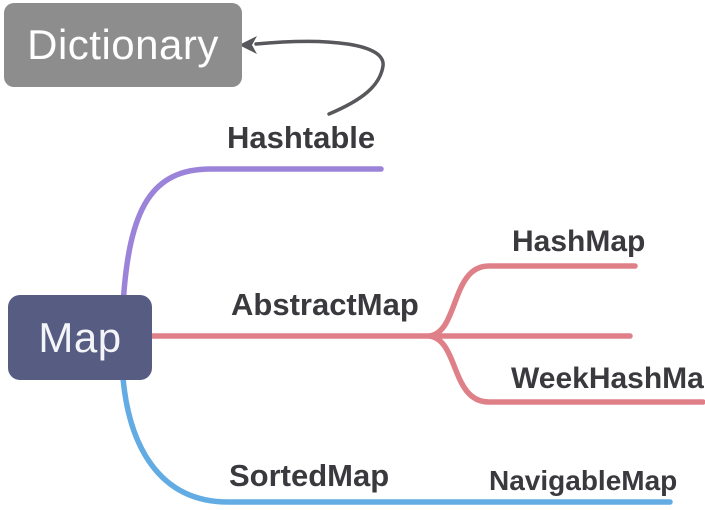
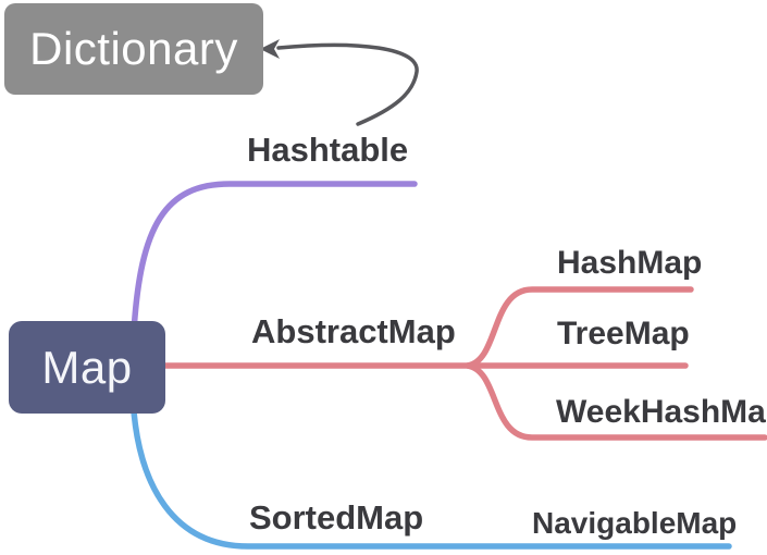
  Dictionary
  Map
  Hashtable
  AbstractMap
  HashMap
+ TreeMap
  WeekHashMa
  SortedMap
  NavigableMap
